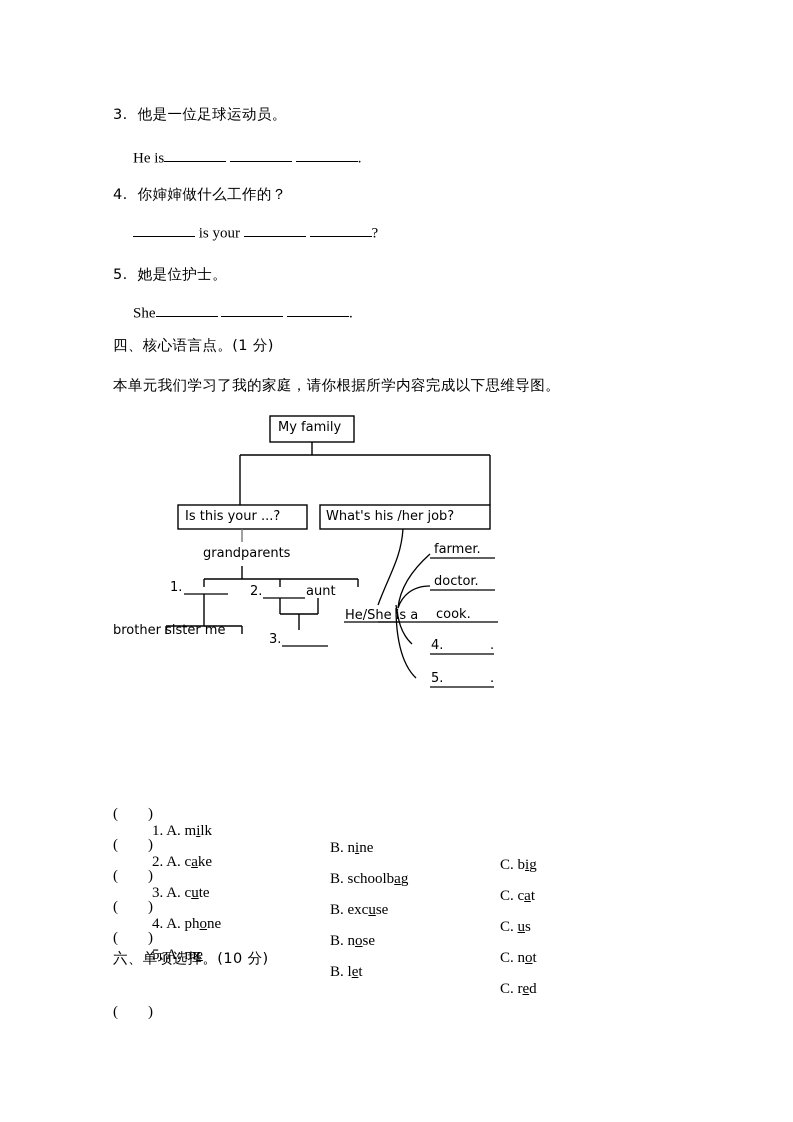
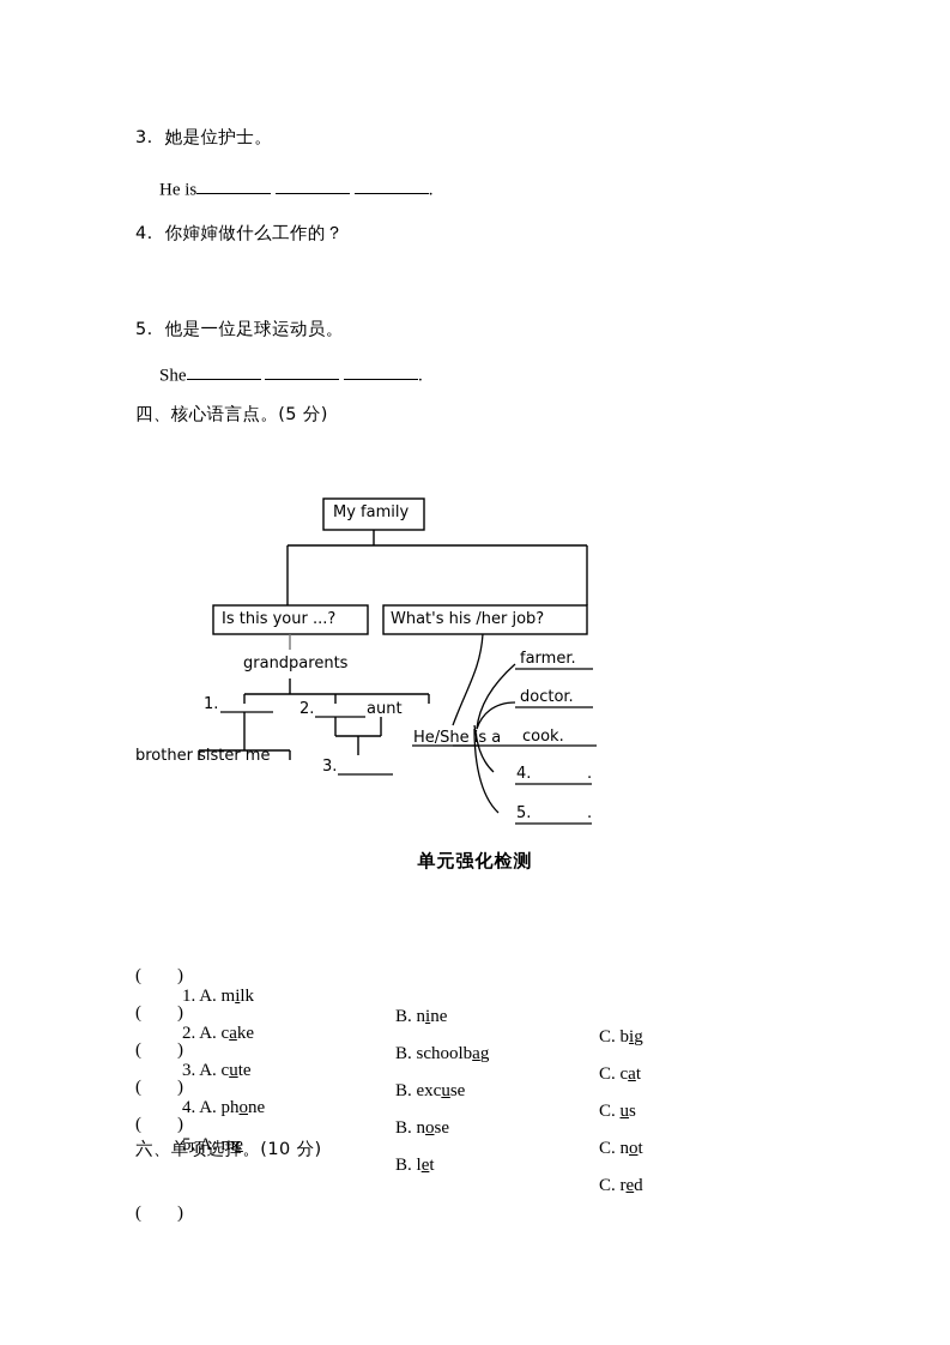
- 3. 他是一位足球运动员。
+ 3. 她是位护士。
  He is .
  4. 你婶婶做什么工作的？
- is your ?
- 5. 她是位护士。
+ 5. 他是一位足球运动员。
  She .
- 四、核心语言点。(1 分)
+ 四、核心语言点。(5 分)
- 本单元我们学习了我的家庭，请你根据所学内容完成以下思维导图。
  My family
  Is this your ...?
  What's his /her job?
  grandparents
  1.
  2.
  aunt
  3.
  brother sister me
  He/She is a
  farmer.
  doctor.
  cook.
  4.
  .
  5.
  .
+ 单元强化检测
  ( )
  1. A. milk
  B. nine
  C. big
  ( )
  2. A. cake
  B. schoolbag
  C. cat
  ( )
  3. A. cute
  B. excuse
  C. us
  ( )
  4. A. phone
  B. nose
  C. not
  ( )
  5. A. me
  B. let
  C. red
  六、单项选择。(10 分)
  ( )
